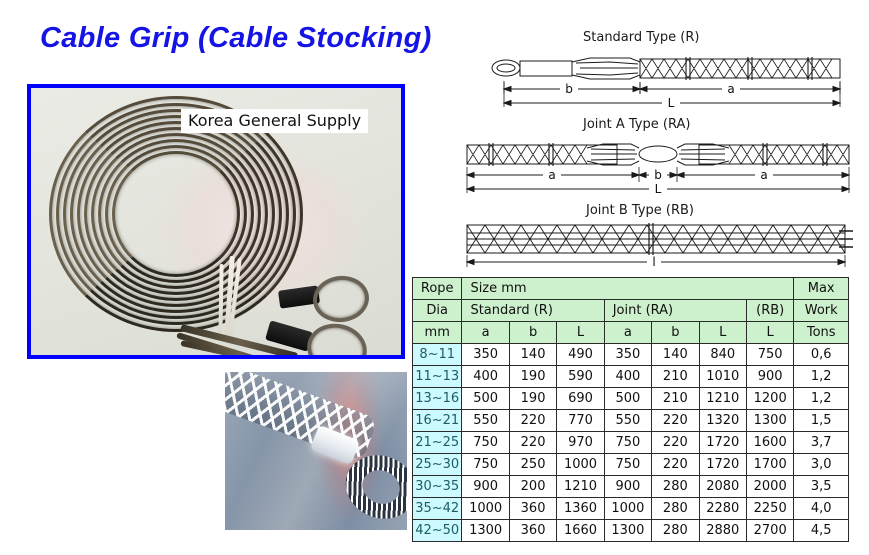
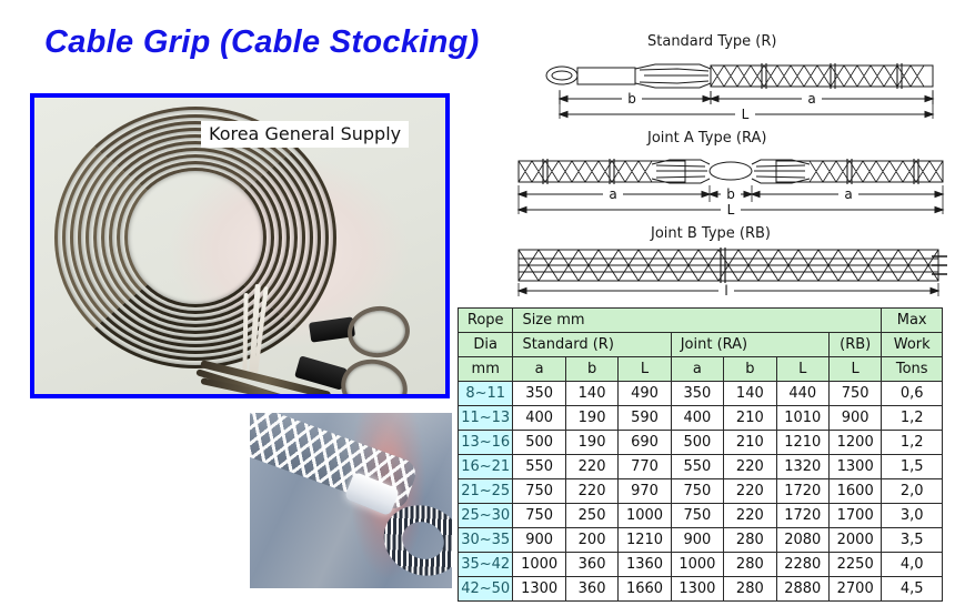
  Cable Grip (Cable Stocking)
  Korea General Supply
  Standard Type (R)
  b
  a
  L
  Joint A Type (RA)
  a
  b
  a
  L
  Joint B Type (RB)
  l
  Rope	Size mm	Max
  Dia	Standard (R)	Joint (RA)	(RB)	Work
  mm	a	b	L	a	b	L	L	Tons
- 8~11	350	140	490	350	140	840	750	0,6
+ 8~11	350	140	490	350	140	440	750	0,6
  11~13	400	190	590	400	210	1010	900	1,2
  13~16	500	190	690	500	210	1210	1200	1,2
  16~21	550	220	770	550	220	1320	1300	1,5
- 21~25	750	220	970	750	220	1720	1600	3,7
+ 21~25	750	220	970	750	220	1720	1600	2,0
  25~30	750	250	1000	750	220	1720	1700	3,0
  30~35	900	200	1210	900	280	2080	2000	3,5
  35~42	1000	360	1360	1000	280	2280	2250	4,0
  42~50	1300	360	1660	1300	280	2880	2700	4,5
